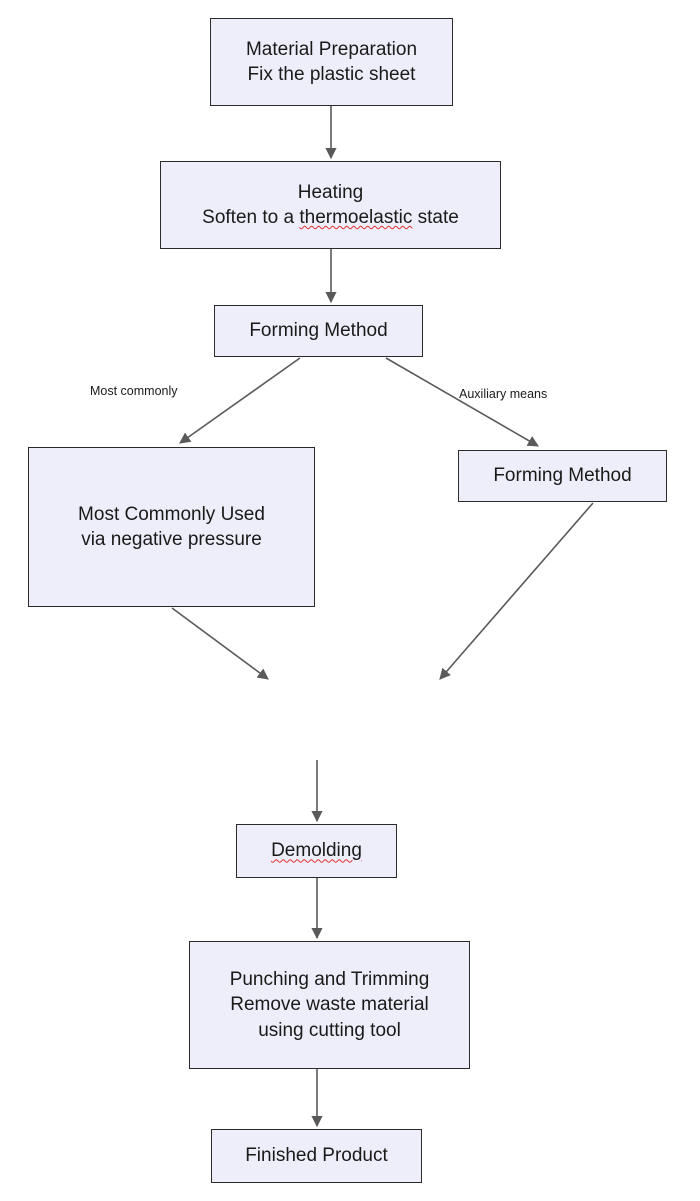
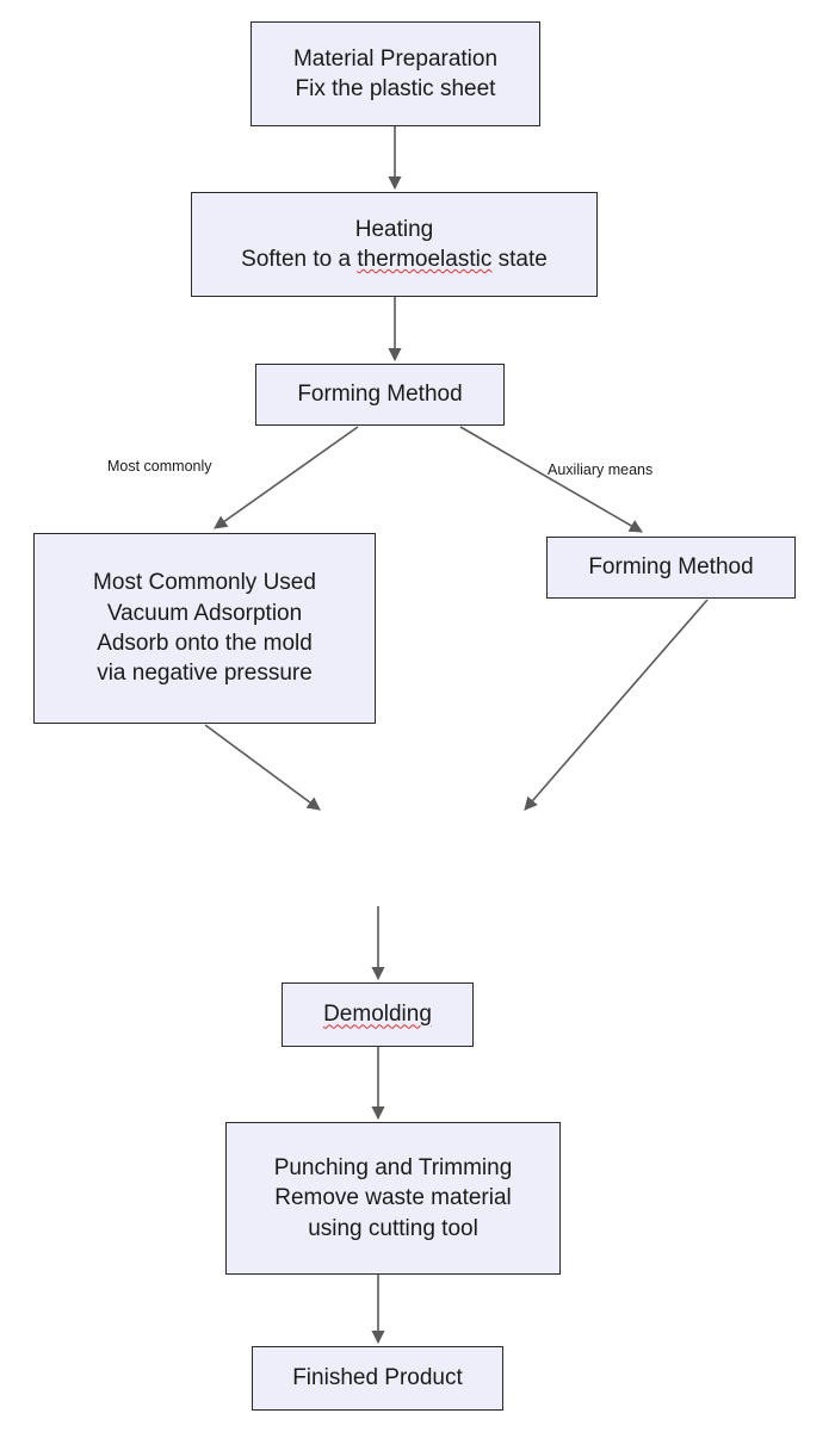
  Material Preparation
  Fix the plastic sheet
  Heating
  Soften to a thermoelastic state
  Forming Method
  Most Commonly Used
+ Vacuum Adsorption
+ Adsorb onto the mold
  via negative pressure
  Forming Method
  Demolding
  Punching and Trimming
  Remove waste material
  using cutting tool
  Finished Product
  Most commonly
  Auxiliary means
